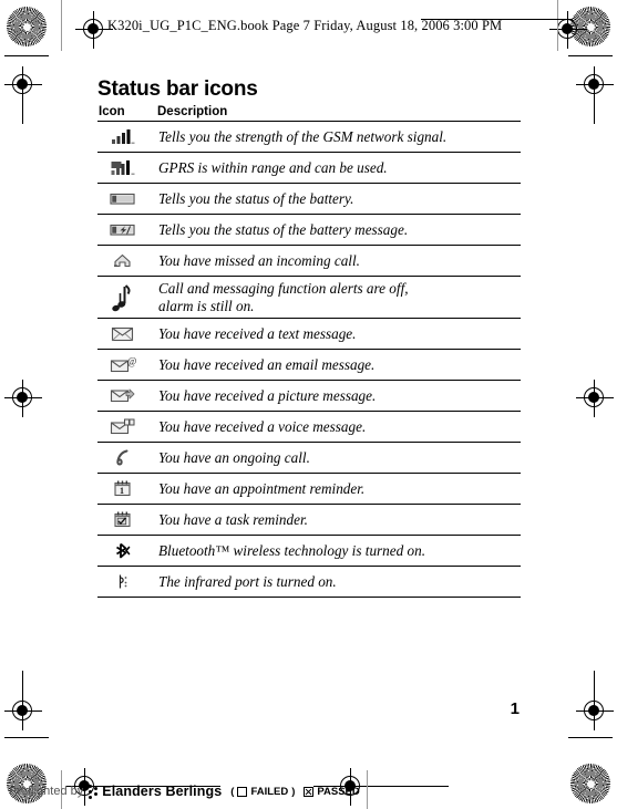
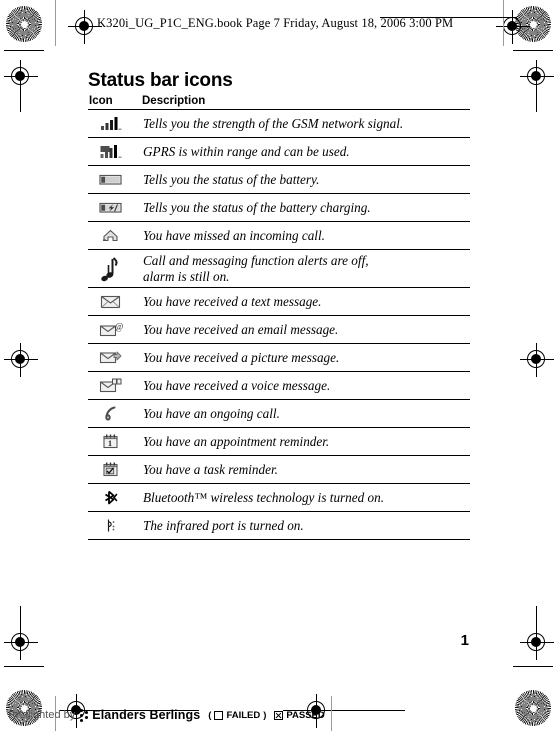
  K320i_UG_P1C_ENG.book Page 7 Friday, August 18, 2006 3:00 PM
  Status bar icons
  Icon	Description
  	Tells you the strength of the GSM network signal.
  	GPRS is within range and can be used.
  	Tells you the status of the battery.
- 	Tells you the status of the battery message.
+ 	Tells you the status of the battery charging.
  	You have missed an incoming call.
  	Call and messaging function alerts are off, alarm is still on.
  	You have received a text message.
  @	You have received an email message.
  	You have received a picture message.
  	You have received a voice message.
  	You have an ongoing call.
  1	You have an appointment reminder.
  	You have a task reminder.
  	Bluetooth™ wireless technology is turned on.
  	The infrared port is turned on.
  1
  Preflighted by
  Elanders Berlings
  (
  FAILED
  )
  PASSED
